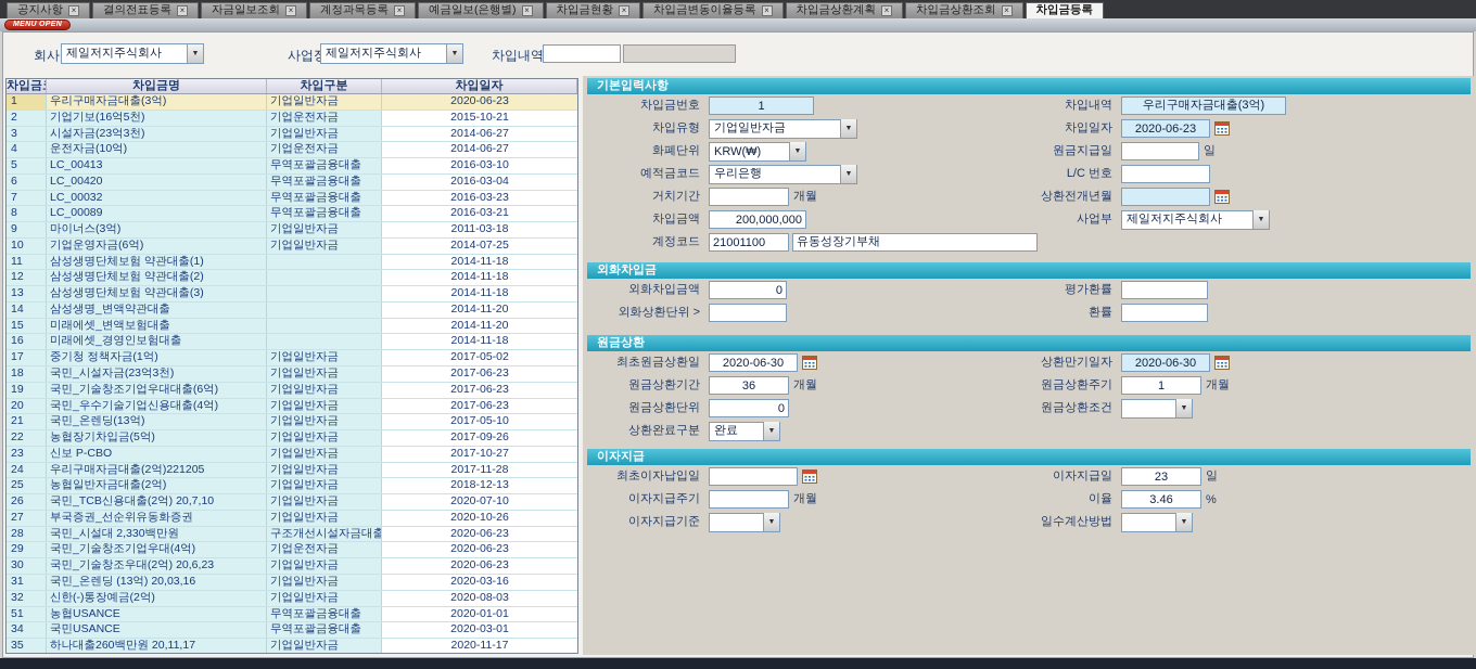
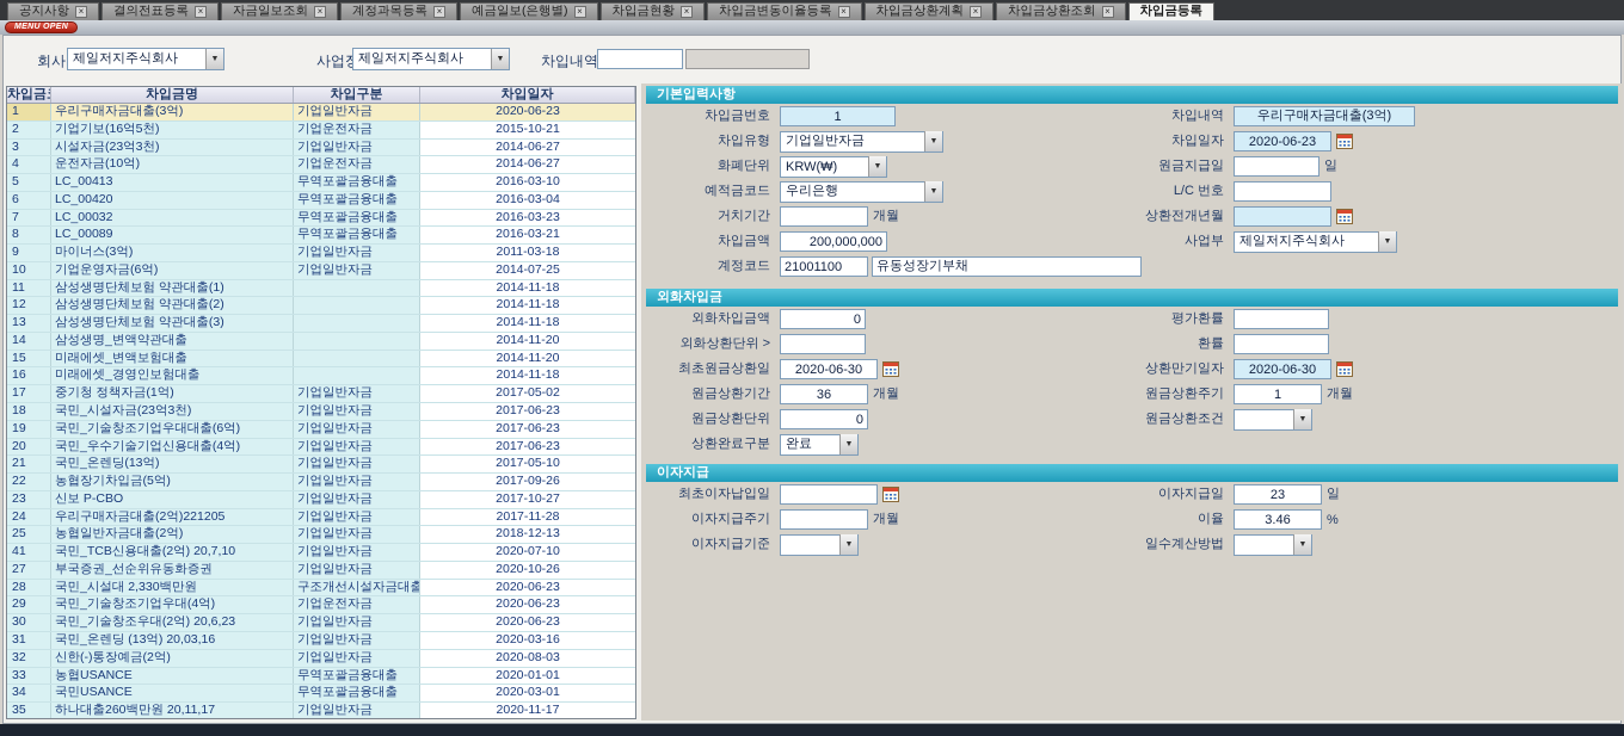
  공지사항
  ×
  결의전표등록
  ×
  자금일보조회
  ×
  계정과목등록
  ×
  예금일보(은행별)
  ×
  차입금현황
  ×
  차입금변동이율등록
  ×
  차입금상환계획
  ×
  차입금상환조회
  ×
  차입금등록
  회사
  제일저지주식회사
  제일저지주식회사
  차입내역
  차입금명
  차입구분
  차입일자
  1
  우리구매자금대출(3억)
  기업일반자금
  2020-06-23
  2
  기업기보(16억5천)
  기업운전자금
  2015-10-21
  3
  시설자금(23억3천)
  기업일반자금
  2014-06-27
  4
  운전자금(10억)
  기업운전자금
  2014-06-27
  5
  LC_00413
  무역포괄금융대출
  2016-03-10
  6
  LC_00420
  무역포괄금융대출
  2016-03-04
  7
  LC_00032
  무역포괄금융대출
  2016-03-23
  8
  LC_00089
  무역포괄금융대출
  2016-03-21
  9
  마이너스(3억)
  기업일반자금
  2011-03-18
  10
  기업운영자금(6억)
  기업일반자금
  2014-07-25
  11
  삼성생명단체보험 약관대출(1)
  2014-11-18
  12
  삼성생명단체보험 약관대출(2)
  2014-11-18
  13
  삼성생명단체보험 약관대출(3)
  2014-11-18
  14
  삼성생명_변액약관대출
  2014-11-20
  15
  미래에셋_변액보험대출
  2014-11-20
  16
  미래에셋_경영인보험대출
  2014-11-18
  17
  중기청 정책자금(1억)
  기업일반자금
  2017-05-02
  18
  국민_시설자금(23억3천)
  기업일반자금
  2017-06-23
  19
  국민_기술창조기업우대대출(6억)
  기업일반자금
  2017-06-23
  20
  국민_우수기술기업신용대출(4억)
  기업일반자금
  2017-06-23
  21
  국민_온렌딩(13억)
  기업일반자금
  2017-05-10
  22
  농협장기차입금(5억)
  기업일반자금
  2017-09-26
  23
  신보 P-CBO
  기업일반자금
  2017-10-27
  24
  우리구매자금대출(2억)221205
  기업일반자금
  2017-11-28
  25
  농협일반자금대출(2억)
  기업일반자금
  2018-12-13
- 26
+ 41
  국민_TCB신용대출(2억) 20,7,10
  기업일반자금
  2020-07-10
  27
  부국증권_선순위유동화증권
  기업일반자금
  2020-10-26
  28
  국민_시설대 2,330백만원
  구조개선시설자금대출
  2020-06-23
  29
  국민_기술창조기업우대(4억)
  기업운전자금
  2020-06-23
  30
  국민_기술창조우대(2억) 20,6,23
  기업일반자금
  2020-06-23
  31
  국민_온렌딩 (13억) 20,03,16
  기업일반자금
  2020-03-16
  32
  신한(-)통장예금(2억)
  기업일반자금
  2020-08-03
- 51
+ 33
  농협USANCE
  무역포괄금융대출
  2020-01-01
  34
  국민USANCE
  무역포괄금융대출
  2020-03-01
  35
  하나대출260백만원 20,11,17
  기업일반자금
  2020-11-17
  기본입력사항
  차입금번호
  1
  차입내역
  우리구매자금대출(3억)
  차입유형
  기업일반자금
  차입일자
  2020-06-23
  화폐단위
  KRW(₩)
  원금지급일
  일
  예적금코드
  우리은행
  L/C 번호
  거치기간
  개월
  상환전개년월
  차입금액
  200,000,000
  사업부
  제일저지주식회사
  계정코드
  21001100
  유동성장기부채
  외화차입금
  외화차입금액
  0
  평가환률
  외화상환단위 >
  환률
- 원금상환
  최초원금상환일
  2020-06-30
  상환만기일자
  2020-06-30
  원금상환기간
  36
  개월
  원금상환주기
  1
  개월
  원금상환단위
  0
  원금상환조건
  상환완료구분
  완료
  이자지급
  최초이자납입일
  이자지급일
  23
  일
  이자지급주기
  개월
  이율
  3.46
  %
  이자지급기준
  일수계산방법
